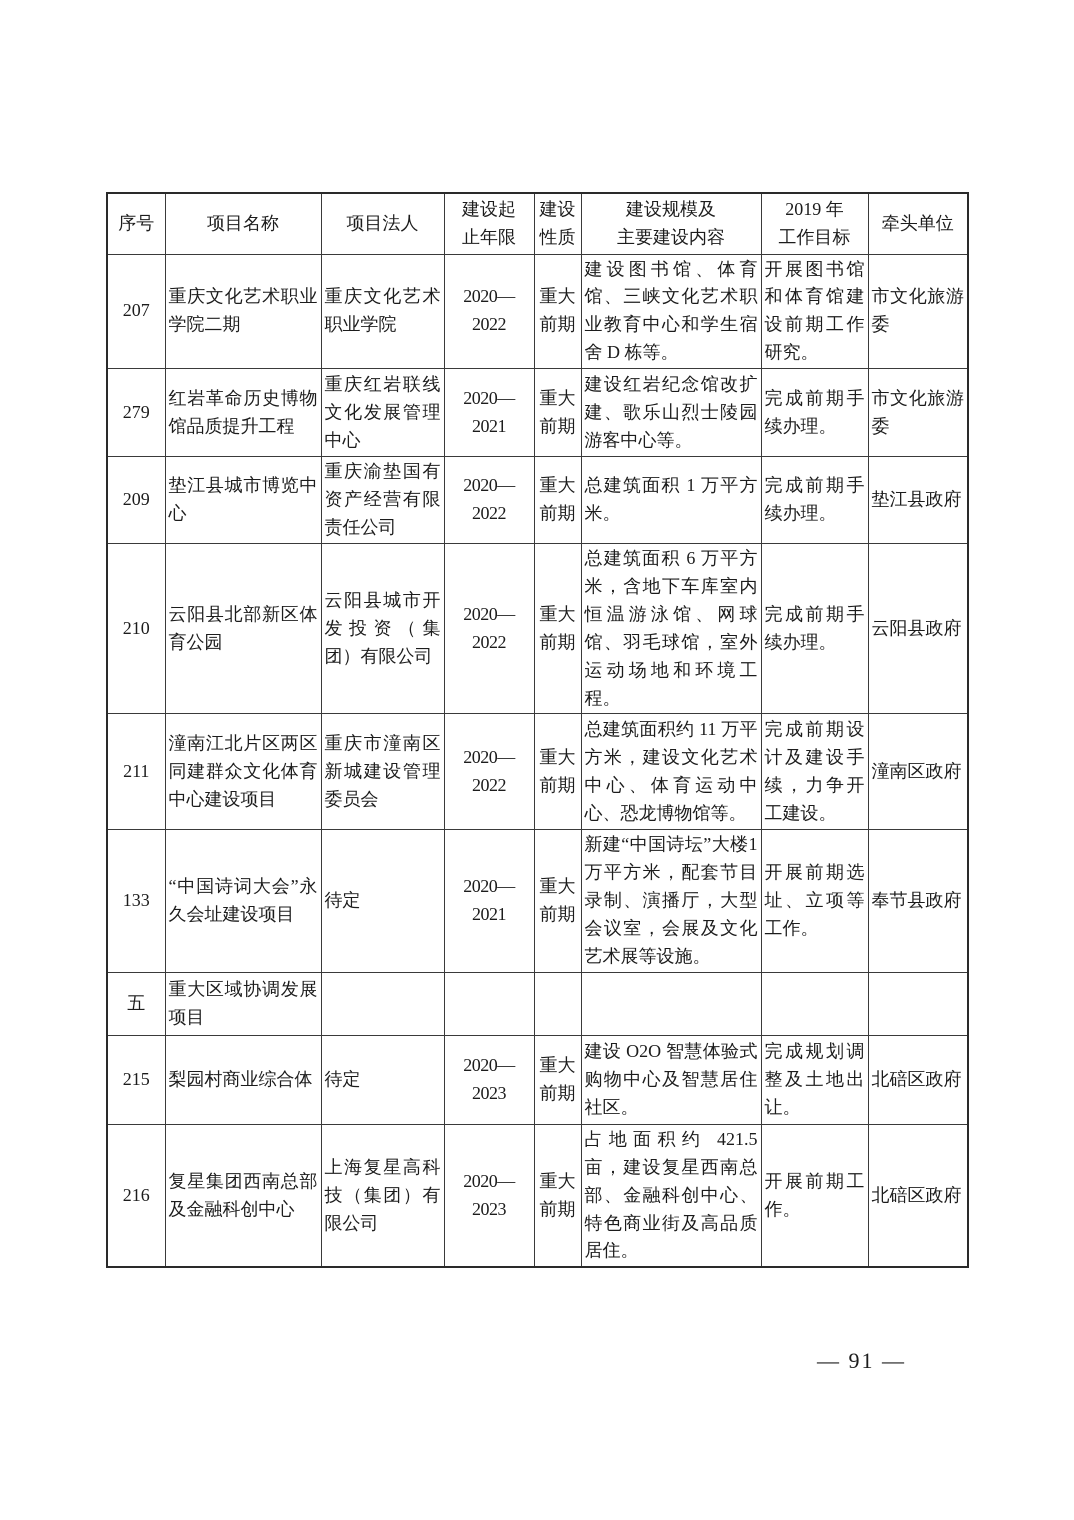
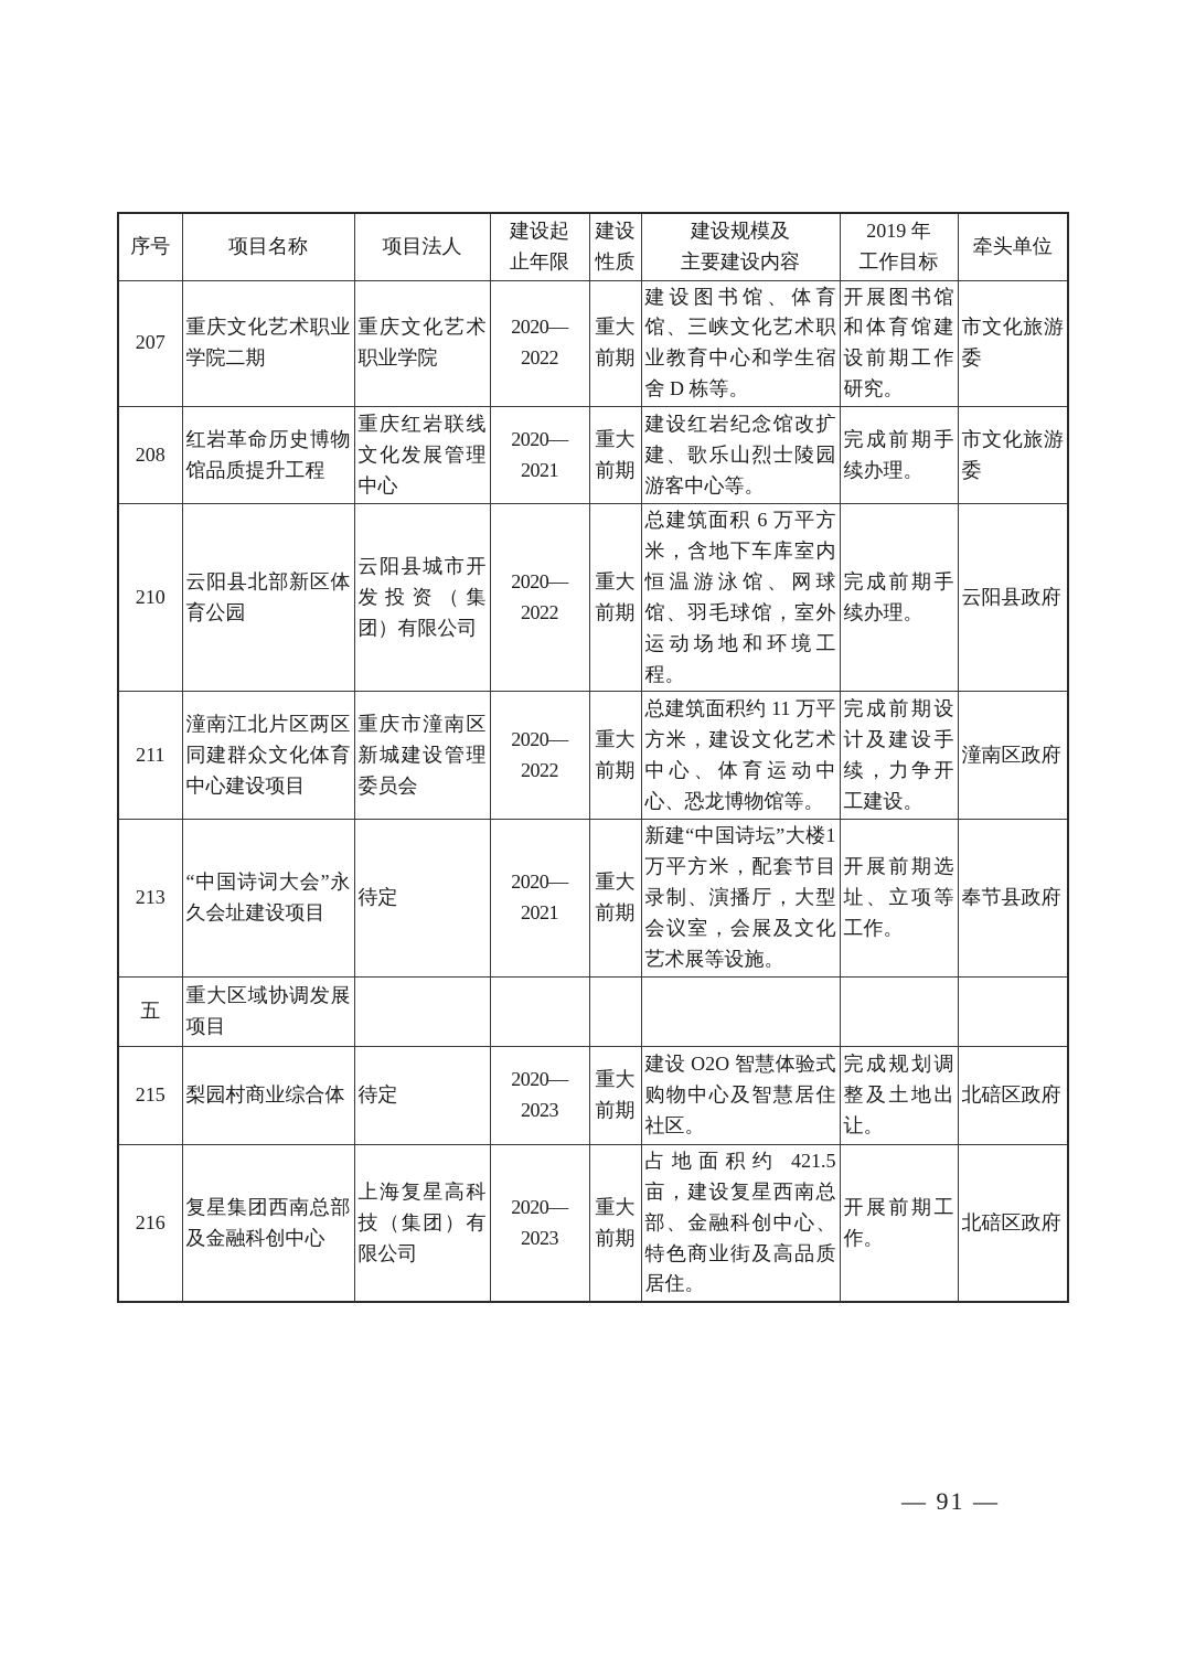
  序号	项目名称	项目法人	建设起 止年限	建设 性质	建设规模及 主要建设内容	2019 年 工作目标	牵头单位
  207	重庆文化艺术职业学院二期	重庆文化艺术职业学院	2020—2022	重大 前期	建设图书馆、体育馆、三峡文化艺术职业教育中心和学生宿舍 D 栋等。	开展图书馆和体育馆建设前期工作研究。	市文化旅游委
- 279	红岩革命历史博物馆品质提升工程	重庆红岩联线文化发展管理中心	2020—2021	重大 前期	建设红岩纪念馆改扩建、歌乐山烈士陵园游客中心等。	完成前期手续办理。	市文化旅游委
+ 208	红岩革命历史博物馆品质提升工程	重庆红岩联线文化发展管理中心	2020—2021	重大 前期	建设红岩纪念馆改扩建、歌乐山烈士陵园游客中心等。	完成前期手续办理。	市文化旅游委
- 209	垫江县城市博览中心	重庆渝垫国有资产经营有限责任公司	2020—2022	重大 前期	总建筑面积 1 万平方米。	完成前期手续办理。	垫江县政府
  210	云阳县北部新区体育公园	云阳县城市开发投资（集团）有限公司	2020—2022	重大 前期	总建筑面积 6 万平方米，含地下车库室内恒温游泳馆、网球馆、羽毛球馆，室外运动场地和环境工程。	完成前期手续办理。	云阳县政府
  211	潼南江北片区两区同建群众文化体育中心建设项目	重庆市潼南区新城建设管理委员会	2020—2022	重大 前期	总建筑面积约 11 万平方米，建设文化艺术中心、体育运动中心、恐龙博物馆等。	完成前期设计及建设手续，力争开工建设。	潼南区政府
- 133	“中国诗词大会”永久会址建设项目	待定	2020—2021	重大 前期	新建“中国诗坛”大楼1万平方米，配套节目录制、演播厅，大型会议室，会展及文化艺术展等设施。	开展前期选址、立项等工作。	奉节县政府
+ 213	“中国诗词大会”永久会址建设项目	待定	2020—2021	重大 前期	新建“中国诗坛”大楼1万平方米，配套节目录制、演播厅，大型会议室，会展及文化艺术展等设施。	开展前期选址、立项等工作。	奉节县政府
  五	重大区域协调发展项目
  215	梨园村商业综合体	待定	2020—2023	重大 前期	建设 O2O 智慧体验式购物中心及智慧居住社区。	完成规划调整及土地出让。	北碚区政府
  216	复星集团西南总部及金融科创中心	上海复星高科技（集团）有限公司	2020—2023	重大 前期	占地面积约 421.5 亩，建设复星西南总部、金融科创中心、特色商业街及高品质居住。	开展前期工作。	北碚区政府
  — 91 —
